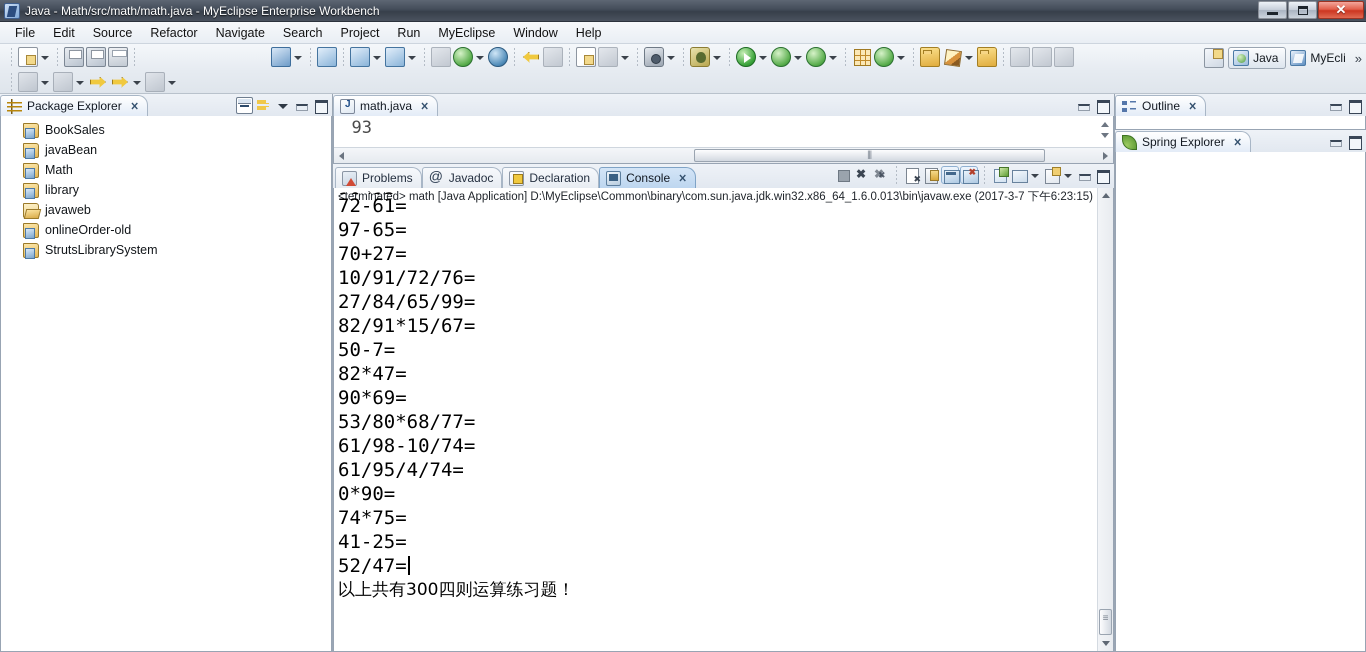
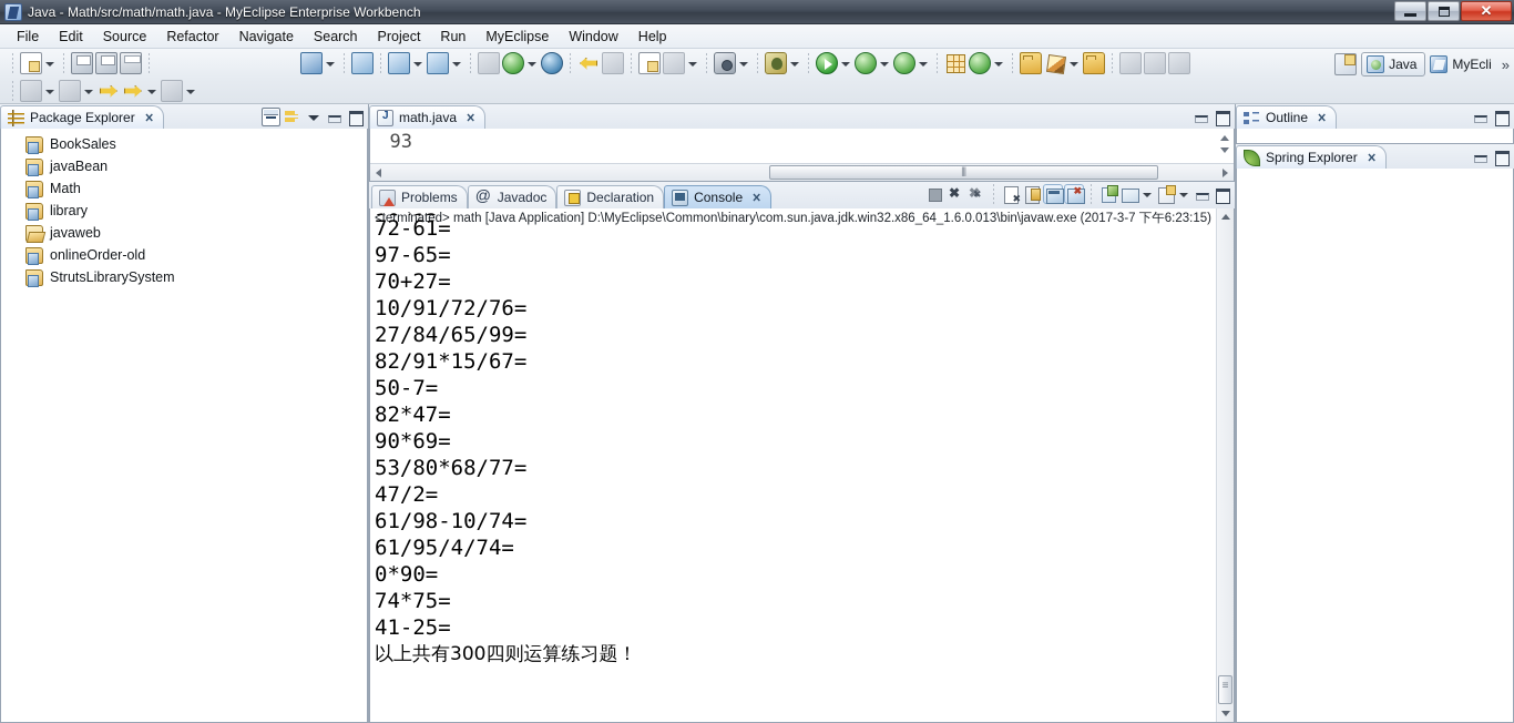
  Java - Math/src/math/math.java - MyEclipse Enterprise Workbench
  ✕
  File
  Edit
  Source
  Refactor
  Navigate
  Search
  Project
  Run
  MyEclipse
  Window
  Help
  Java
  MyEcli
  »
  Package Explorer
  ✕
  BookSales
  javaBean
  Math
  library
  javaweb
  onlineOrder-old
  StrutsLibrarySystem
  math.java
  ✕
  93
  Problems
  Javadoc
  Declaration
  Console
  ✕
  <terminated> math [Java Application] D:\MyEclipse\Common\binary\com.sun.java.jdk.win32.x86_64_1.6.0.013\bin\javaw.exe (2017-3-7 下午6:23:15)
  72-61=
  97-65=
  70+27=
  10/91/72/76=
  27/84/65/99=
  82/91*15/67=
  50-7=
  82*47=
  90*69=
  53/80*68/77=
+ 47/2=
  61/98-10/74=
  61/95/4/74=
  0*90=
  74*75=
  41-25=
- 52/47=
  以上共有300四则运算练习题！
  Outline
  ✕
  Spring Explorer
  ✕
